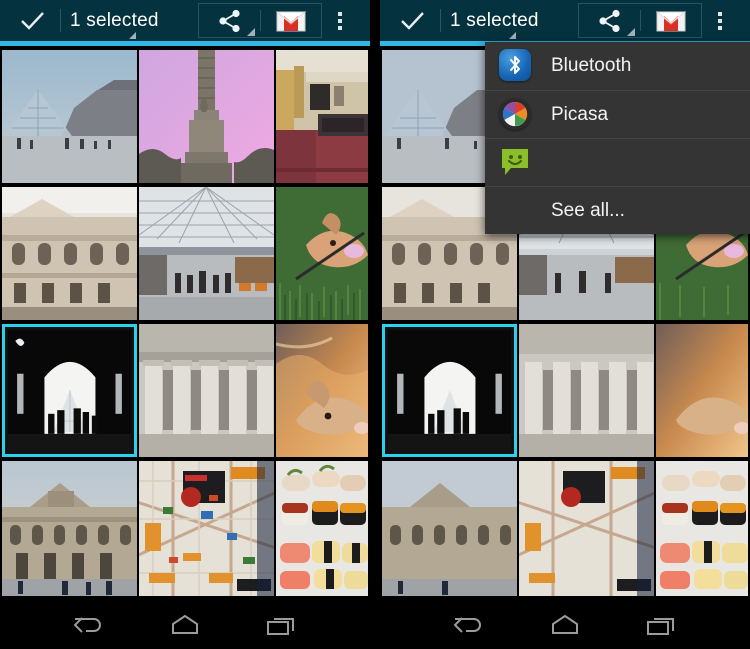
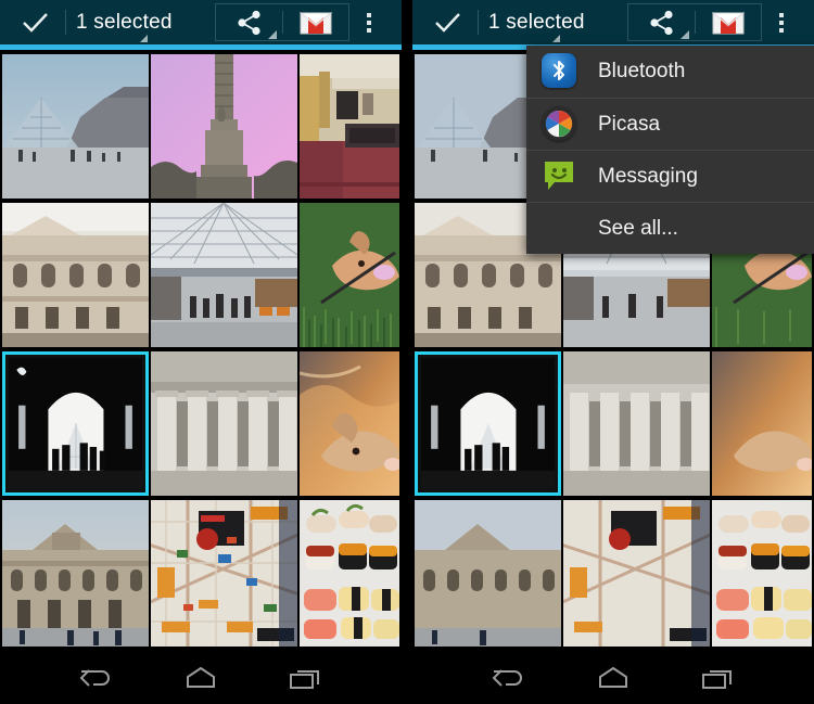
  1 selected
  1 selected
  Bluetooth
  Picasa
+ Messaging
  See all...
